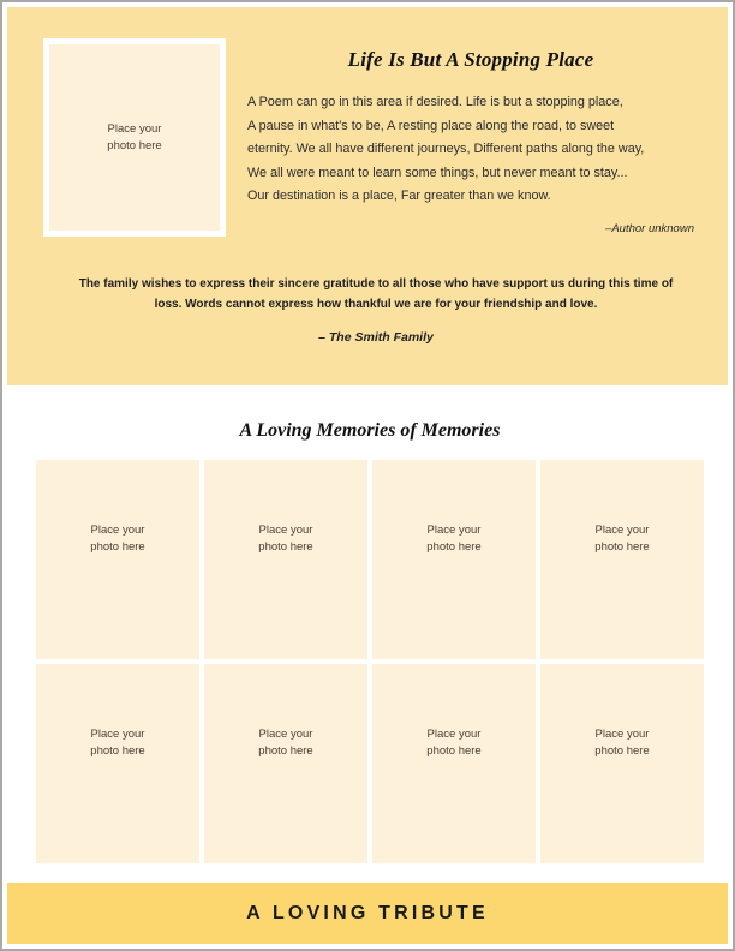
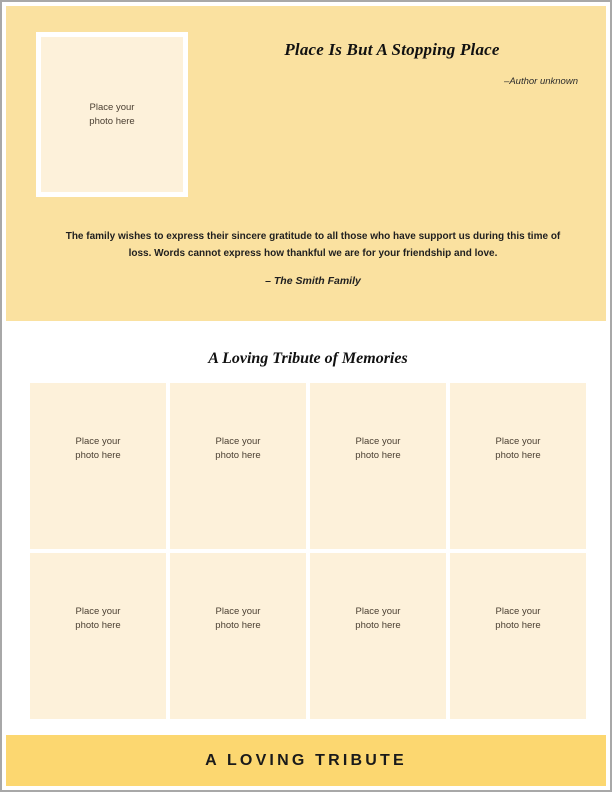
  Place your
  photo here
- Life Is But A Stopping Place
+ Place Is But A Stopping Place
- A Poem can go in this area if desired. Life is but a stopping place,
- A pause in what's to be, A resting place along the road, to sweet
- eternity. We all have different journeys, Different paths along the way,
- We all were meant to learn some things, but never meant to stay...
- Our destination is a place, Far greater than we know.
  –Author unknown
  The family wishes to express their sincere gratitude to all those who have support us during this time of loss. Words cannot express how thankful we are for your friendship and love.
  – The Smith Family
- A Loving Memories of Memories
+ A Loving Tribute of Memories
  Place your
  photo here
  Place your
  photo here
  Place your
  photo here
  Place your
  photo here
  Place your
  photo here
  Place your
  photo here
  Place your
  photo here
  Place your
  photo here
  A LOVING TRIBUTE
